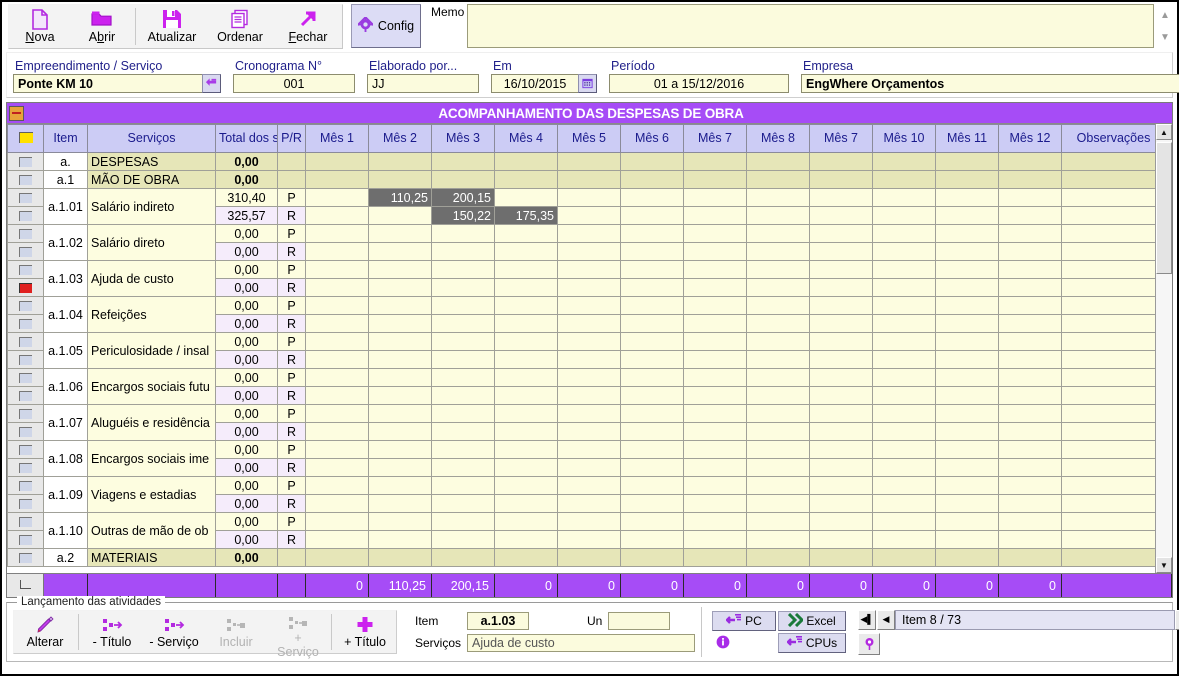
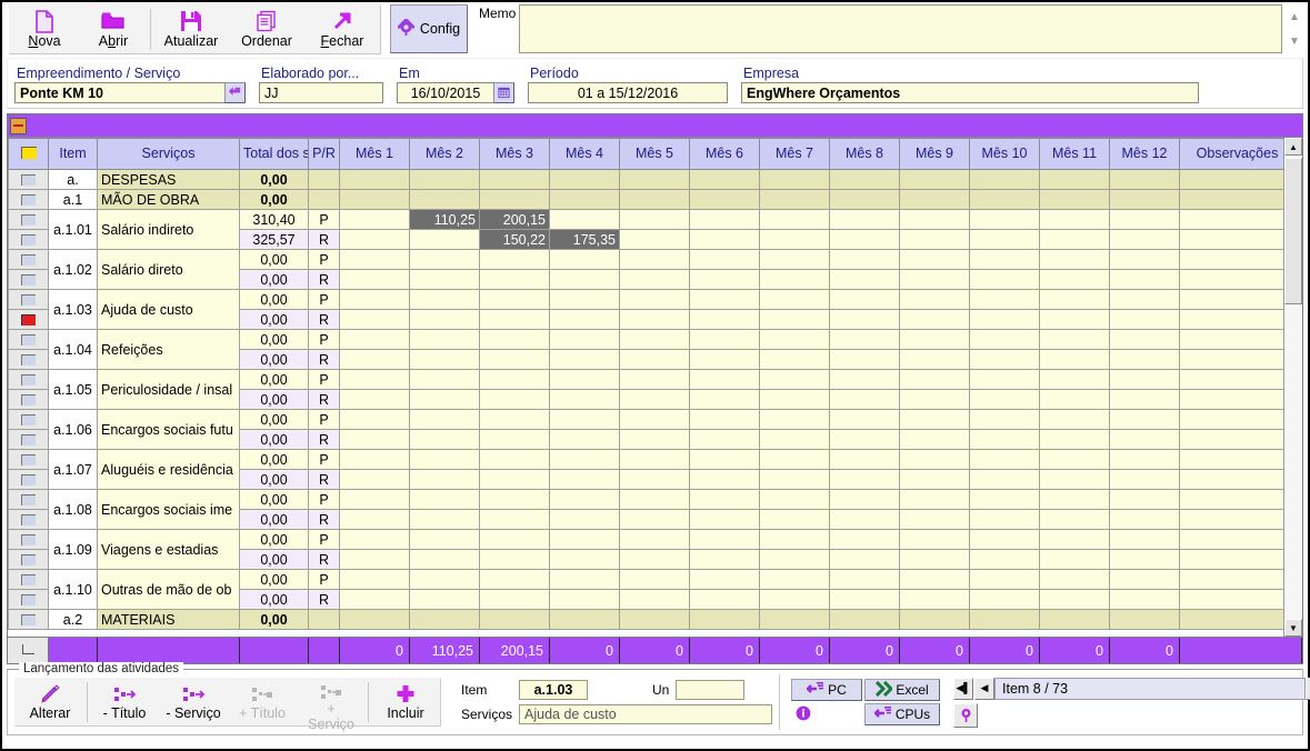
  Nova
  Abrir
  Atualizar
  Ordenar
  Fechar
  Config
  Memo
  ▲
  ▼
  Empreendimento / Serviço
  Ponte KM 10
- Cronograma N°
- 001
  Elaborado por...
  JJ
  Em
  16/10/2015
  Período
  01 a 15/12/2016
  Empresa
  EngWhere Orçamentos
- ACOMPANHAMENTO DAS DESPESAS DE OBRA
- 	Item	Serviços	Total dos s	P/R	Mês 1	Mês 2	Mês 3	Mês 4	Mês 5	Mês 6	Mês 7	Mês 8	Mês 7	Mês 10	Mês 11	Mês 12	Observações
+ 	Item	Serviços	Total dos s	P/R	Mês 1	Mês 2	Mês 3	Mês 4	Mês 5	Mês 6	Mês 7	Mês 8	Mês 9	Mês 10	Mês 11	Mês 12	Observações
  	a.	DESPESAS	0,00	_
  	a.1	MÃO DE OBRA	0,00	_
  	a.1.01	Salário indireto	310,40	P		110,25	200,15
  	325,57	R			150,22	175,35
  	a.1.02	Salário direto	0,00	P
  	0,00	R
  	a.1.03	Ajuda de custo	0,00	P
  	0,00	R
  	a.1.04	Refeições	0,00	P
  	0,00	R
  	a.1.05	Periculosidade / insal	0,00	P
  	0,00	R
  	a.1.06	Encargos sociais futu	0,00	P
  	0,00	R
  	a.1.07	Aluguéis e residência	0,00	P
  	0,00	R
  	a.1.08	Encargos sociais ime	0,00	P
  	0,00	R
  	a.1.09	Viagens e estadias	0,00	P
  	0,00	R
  	a.1.10	Outras de mão de ob	0,00	P
  	0,00	R
  	a.2	MATERIAIS	0,00	_
  ▲
  ▼
  0
  110,25
  200,15
  0
  0
  0
  0
  0
  0
  0
  0
  0
  Lançamento das atividades
  Alterar
  - Título
  - Serviço
- Incluir
+ + Título
  + Serviço
- + Título
+ Incluir
  Item
  a.1.03
  Un
  Serviços
  Ajuda de custo
  PC
  Excel
  CPUs
  ◀▌
  ◀
  Item 8 / 73
